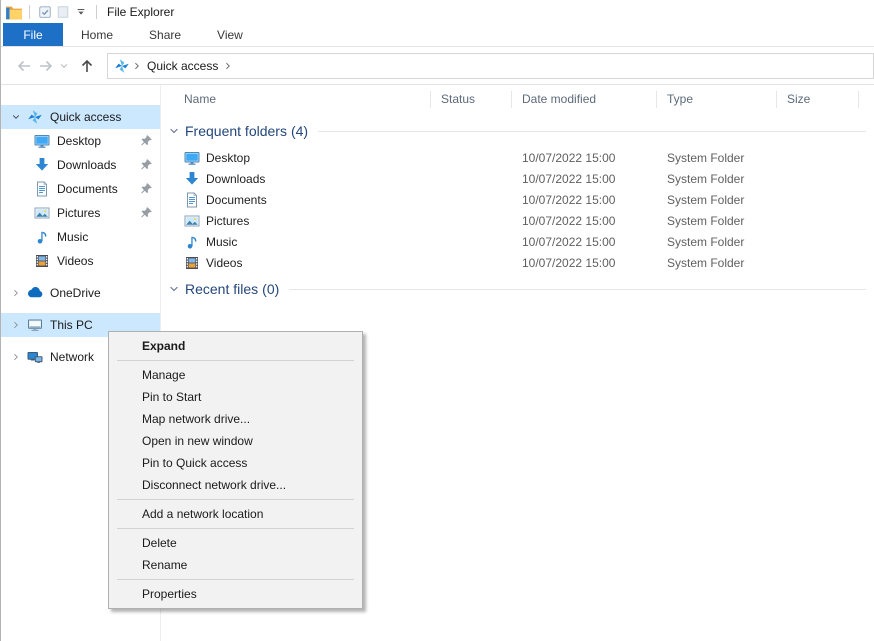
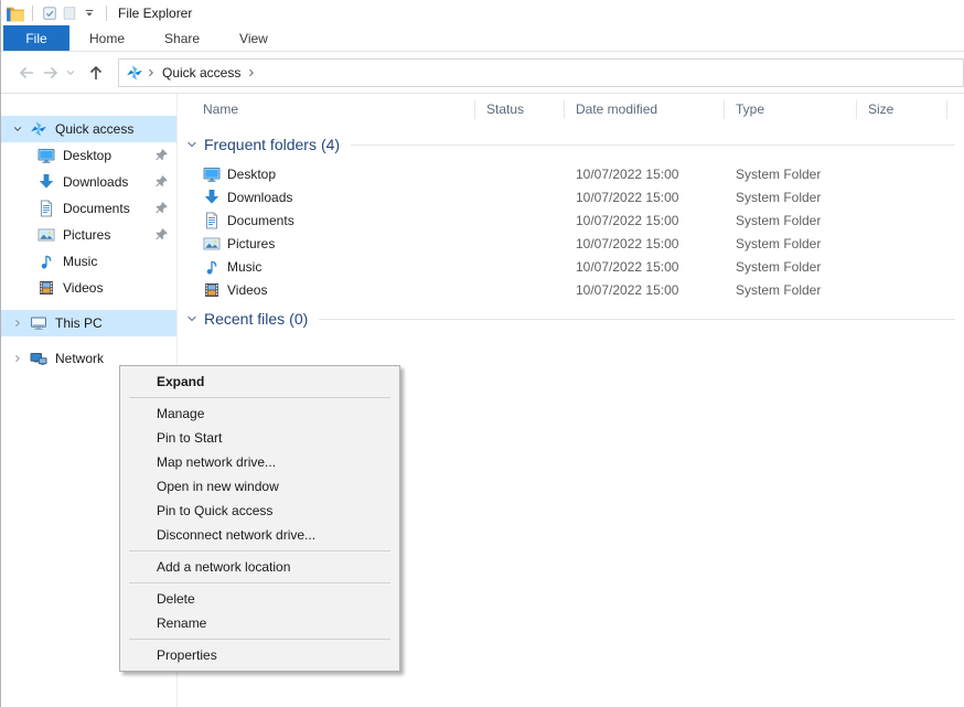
  File Explorer
  File
  Home
  Share
  View
  Quick access
  Quick access
  Desktop
  Downloads
  Documents
  Pictures
  Music
  Videos
- OneDrive
  This PC
  Network
  Name
  Status
  Date modified
  Type
  Size
  Frequent folders
  (4)
  Desktop
  10/07/2022 15:00
  System Folder
  Downloads
  10/07/2022 15:00
  System Folder
  Documents
  10/07/2022 15:00
  System Folder
  Pictures
  10/07/2022 15:00
  System Folder
  Music
  10/07/2022 15:00
  System Folder
  Videos
  10/07/2022 15:00
  System Folder
  Recent files
  (0)
  Expand
  Manage
  Pin to Start
  Map network drive...
  Open in new window
  Pin to Quick access
  Disconnect network drive...
  Add a network location
  Delete
  Rename
  Properties
